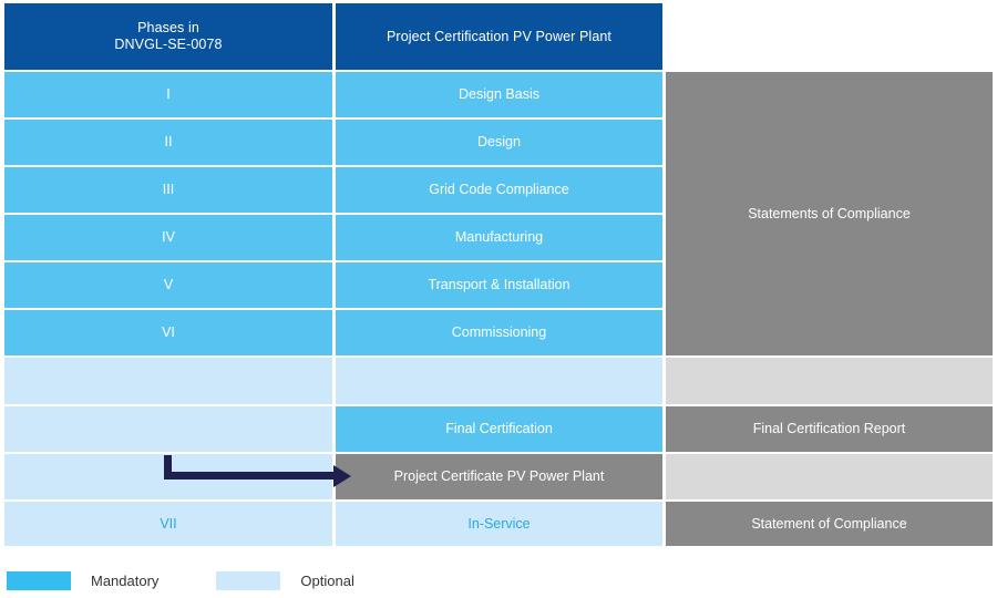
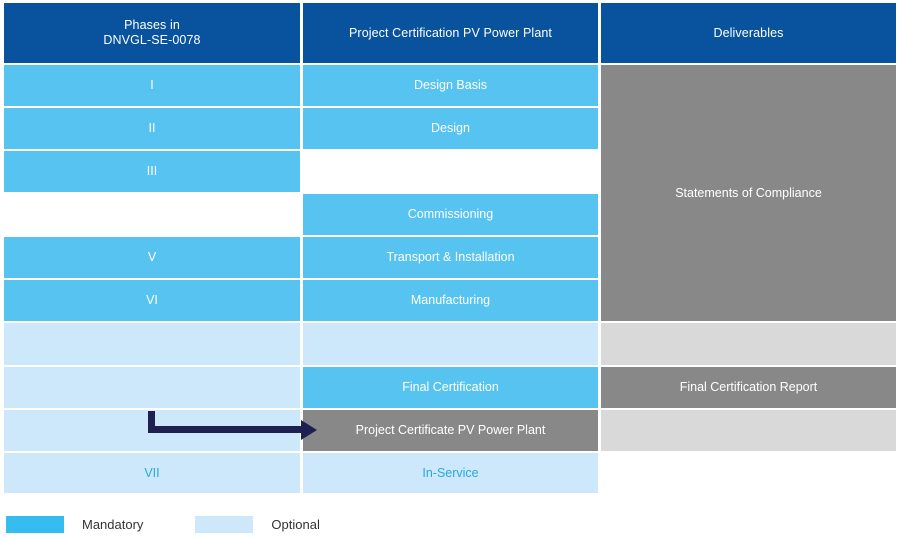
  Phases in
  DNVGL-SE-0078
  Project Certification PV Power Plant
+ Deliverables
  I
  II
  III
- IV
  V
  VI
  VII
  Design Basis
  Design
- Grid Code Compliance
- Manufacturing
+ Commissioning
  Transport & Installation
- Commissioning
+ Manufacturing
  Final Certification
  Project Certificate PV Power Plant
  In-Service
  Statements of Compliance
  Final Certification Report
- Statement of Compliance
  Mandatory
  Optional
